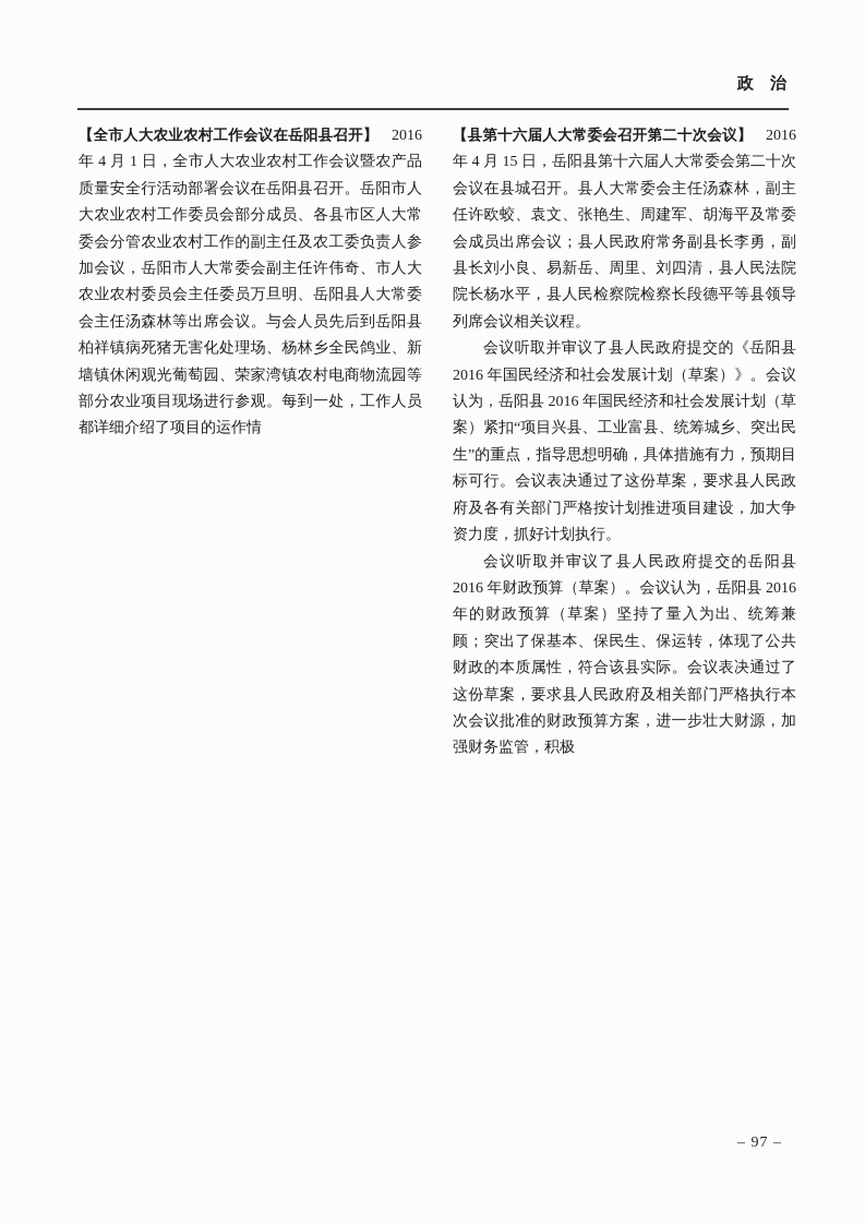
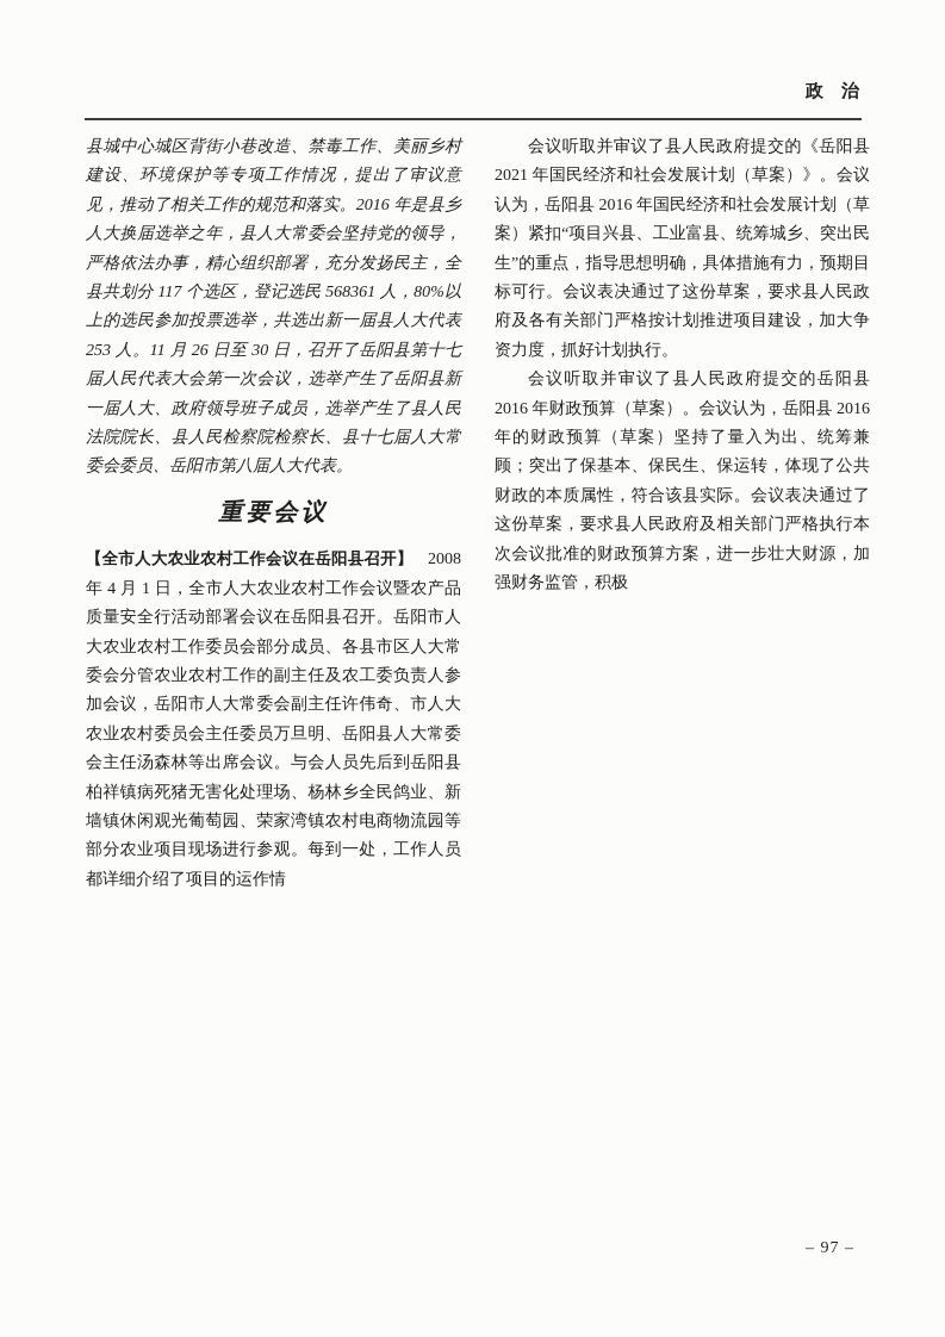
  政 治
+ 县城中心城区背街小巷改造、禁毒工作、美丽乡村建设、环境保护等专项工作情况，提出了审议意见，推动了相关工作的规范和落实。2016 年是县乡人大换届选举之年，县人大常委会坚持党的领导，严格依法办事，精心组织部署，充分发扬民主，全县共划分 117 个选区，登记选民 568361 人，80%以上的选民参加投票选举，共选出新一届县人大代表 253 人。11 月 26 日至 30 日，召开了岳阳县第十七届人民代表大会第一次会议，选举产生了岳阳县新一届人大、政府领导班子成员，选举产生了县人民法院院长、县人民检察院检察长、县十七届人大常委会委员、岳阳市第八届人大代表。
+ 重要会议
- 【全市人大农业农村工作会议在岳阳县召开】 2016 年 4 月 1 日，全市人大农业农村工作会议暨农产品质量安全行活动部署会议在岳阳县召开。岳阳市人大农业农村工作委员会部分成员、各县市区人大常委会分管农业农村工作的副主任及农工委负责人参加会议，岳阳市人大常委会副主任许伟奇、市人大农业农村委员会主任委员万旦明、岳阳县人大常委会主任汤森林等出席会议。与会人员先后到岳阳县柏祥镇病死猪无害化处理场、杨林乡全民鸽业、新墙镇休闲观光葡萄园、荣家湾镇农村电商物流园等部分农业项目现场进行参观。每到一处，工作人员都详细介绍了项目的运作情
+ 【全市人大农业农村工作会议在岳阳县召开】 2008 年 4 月 1 日，全市人大农业农村工作会议暨农产品质量安全行活动部署会议在岳阳县召开。岳阳市人大农业农村工作委员会部分成员、各县市区人大常委会分管农业农村工作的副主任及农工委负责人参加会议，岳阳市人大常委会副主任许伟奇、市人大农业农村委员会主任委员万旦明、岳阳县人大常委会主任汤森林等出席会议。与会人员先后到岳阳县柏祥镇病死猪无害化处理场、杨林乡全民鸽业、新墙镇休闲观光葡萄园、荣家湾镇农村电商物流园等部分农业项目现场进行参观。每到一处，工作人员都详细介绍了项目的运作情
- 【县第十六届人大常委会召开第二十次会议】 2016 年 4 月 15 日，岳阳县第十六届人大常委会第二十次会议在县城召开。县人大常委会主任汤森林，副主任许欧蛟、袁文、张艳生、周建军、胡海平及常委会成员出席会议；县人民政府常务副县长李勇，副县长刘小良、易新岳、周里、刘四清，县人民法院院长杨水平，县人民检察院检察长段德平等县领导列席会议相关议程。
- 会议听取并审议了县人民政府提交的《岳阳县 2016 年国民经济和社会发展计划（草案）》。会议认为，岳阳县 2016 年国民经济和社会发展计划（草案）紧扣“项目兴县、工业富县、统筹城乡、突出民生”的重点，指导思想明确，具体措施有力，预期目标可行。会议表决通过了这份草案，要求县人民政府及各有关部门严格按计划推进项目建设，加大争资力度，抓好计划执行。
+ 会议听取并审议了县人民政府提交的《岳阳县 2021 年国民经济和社会发展计划（草案）》。会议认为，岳阳县 2016 年国民经济和社会发展计划（草案）紧扣“项目兴县、工业富县、统筹城乡、突出民生”的重点，指导思想明确，具体措施有力，预期目标可行。会议表决通过了这份草案，要求县人民政府及各有关部门严格按计划推进项目建设，加大争资力度，抓好计划执行。
  会议听取并审议了县人民政府提交的岳阳县 2016 年财政预算（草案）。会议认为，岳阳县 2016 年的财政预算（草案）坚持了量入为出、统筹兼顾；突出了保基本、保民生、保运转，体现了公共财政的本质属性，符合该县实际。会议表决通过了这份草案，要求县人民政府及相关部门严格执行本次会议批准的财政预算方案，进一步壮大财源，加强财务监管，积极
  – 97 –
